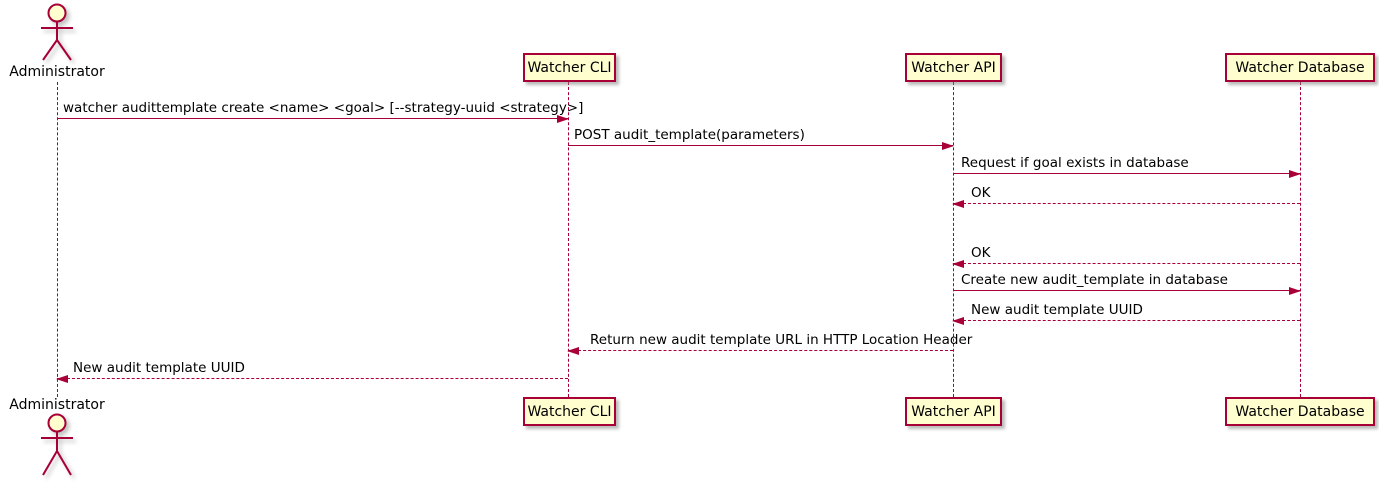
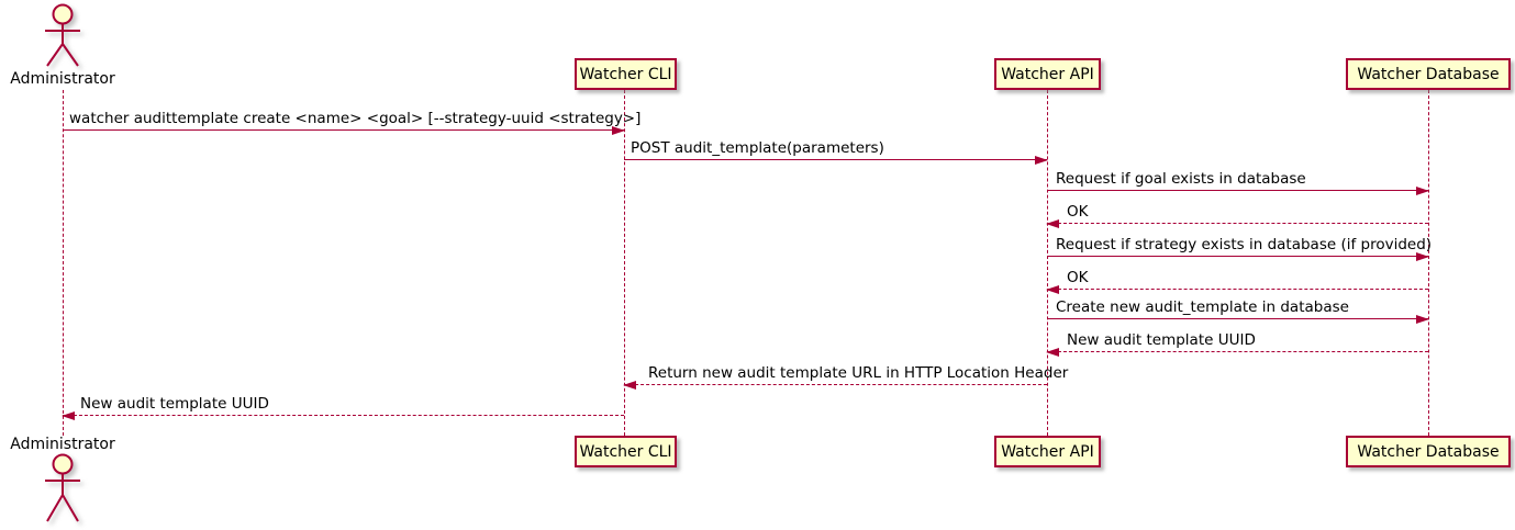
  Administrator
  Watcher CLI
  Watcher API
  Watcher Database
  watcher audittemplate create <name> <goal> [--strategy-uuid <strategy>]
  POST audit_template(parameters)
  Request if goal exists in database
  OK
+ Request if strategy exists in database (if provided)
  OK
  Create new audit_template in database
  New audit template UUID
  Return new audit template URL in HTTP Location Header
  New audit template UUID
  Watcher CLI
  Watcher API
  Watcher Database
  Administrator
